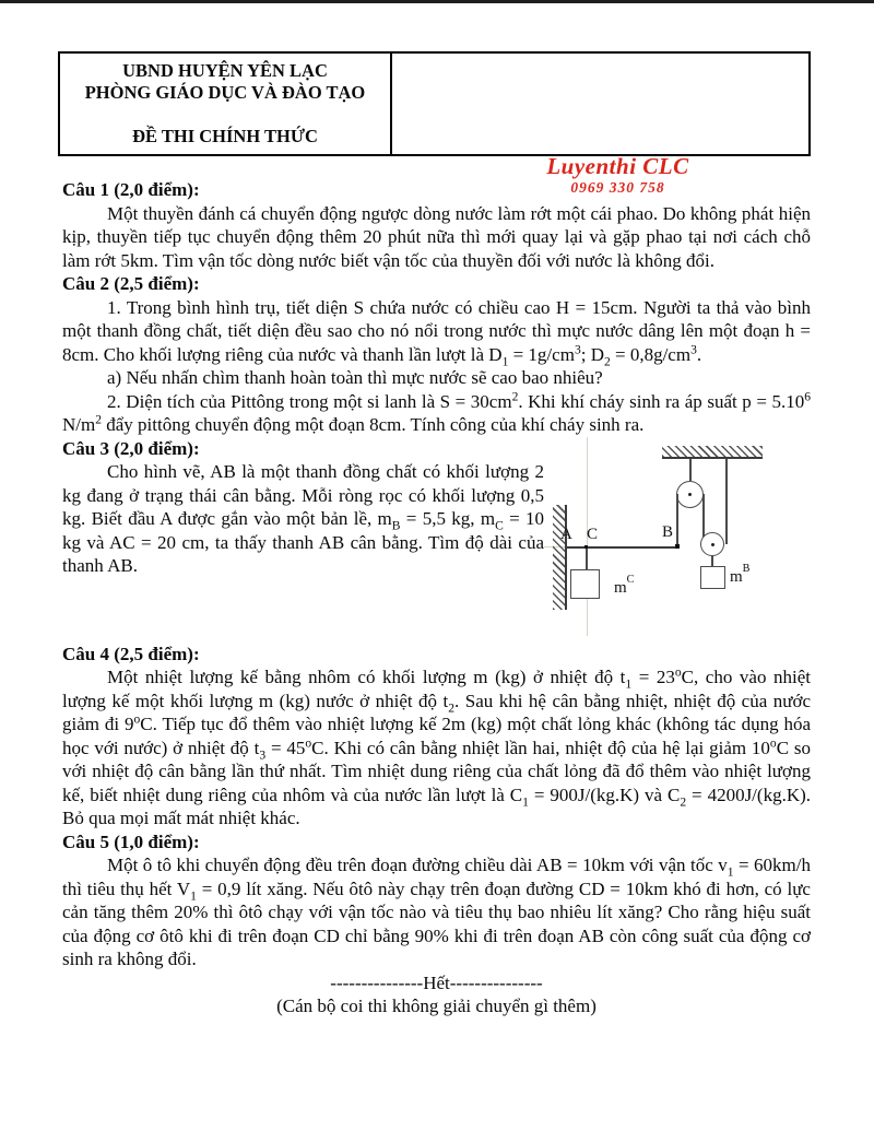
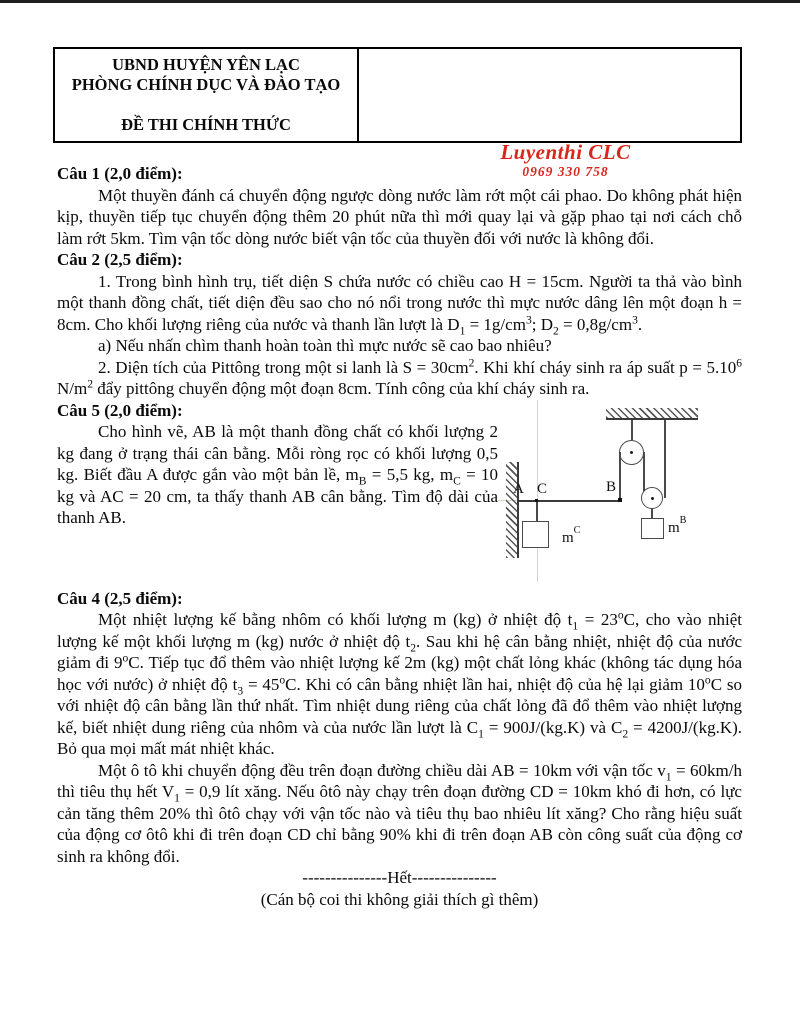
  UBND HUYỆN YÊN LẠC
- PHÒNG GIÁO DỤC VÀ ĐÀO TẠO
+ PHÒNG CHÍNH DỤC VÀ ĐÀO TẠO
  ĐỀ THI CHÍNH THỨC
  Luyenthi CLC
  0969 330 758
  Câu 1 (2,0 điểm):
  Một thuyền đánh cá chuyển động ngược dòng nước làm rớt một cái phao. Do không phát hiện kịp, thuyền tiếp tục chuyển động thêm 20 phút nữa thì mới quay lại và gặp phao tại nơi cách chỗ làm rớt 5km. Tìm vận tốc dòng nước biết vận tốc của thuyền đối với nước là không đổi.
  Câu 2 (2,5 điểm):
  1. Trong bình hình trụ, tiết diện S chứa nước có chiều cao H = 15cm. Người ta thả vào bình một thanh đồng chất, tiết diện đều sao cho nó nổi trong nước thì mực nước dâng lên một đoạn h = 8cm. Cho khối lượng riêng của nước và thanh lần lượt là D1 = 1g/cm3; D2 = 0,8g/cm3.
  a) Nếu nhấn chìm thanh hoàn toàn thì mực nước sẽ cao bao nhiêu?
  2. Diện tích của Pittông trong một si lanh là S = 30cm2. Khi khí cháy sinh ra áp suất p = 5.106 N/m2 đẩy pittông chuyển động một đoạn 8cm. Tính công của khí cháy sinh ra.
  m
  B
  A
  C
  B
  m
  C
- Câu 3 (2,0 điểm):
+ Câu 5 (2,0 điểm):
  Cho hình vẽ, AB là một thanh đồng chất có khối lượng 2 kg đang ở trạng thái cân bằng. Mỗi ròng rọc có khối lượng 0,5 kg. Biết đầu A được gắn vào một bản lề, mB = 5,5 kg, mC = 10 kg và AC = 20 cm, ta thấy thanh AB cân bằng. Tìm độ dài của thanh AB.
  Câu 4 (2,5 điểm):
  Một nhiệt lượng kế bằng nhôm có khối lượng m (kg) ở nhiệt độ t1 = 23oC, cho vào nhiệt lượng kế một khối lượng m (kg) nước ở nhiệt độ t2. Sau khi hệ cân bằng nhiệt, nhiệt độ của nước giảm đi 9oC. Tiếp tục đổ thêm vào nhiệt lượng kế 2m (kg) một chất lỏng khác (không tác dụng hóa học với nước) ở nhiệt độ t3 = 45oC. Khi có cân bằng nhiệt lần hai, nhiệt độ của hệ lại giảm 10oC so với nhiệt độ cân bằng lần thứ nhất. Tìm nhiệt dung riêng của chất lỏng đã đổ thêm vào nhiệt lượng kế, biết nhiệt dung riêng của nhôm và của nước lần lượt là C1 = 900J/(kg.K) và C2 = 4200J/(kg.K). Bỏ qua mọi mất mát nhiệt khác.
- Câu 5 (1,0 điểm):
  Một ô tô khi chuyển động đều trên đoạn đường chiều dài AB = 10km với vận tốc v1 = 60km/h thì tiêu thụ hết V1 = 0,9 lít xăng. Nếu ôtô này chạy trên đoạn đường CD = 10km khó đi hơn, có lực cản tăng thêm 20% thì ôtô chạy với vận tốc nào và tiêu thụ bao nhiêu lít xăng? Cho rằng hiệu suất của động cơ ôtô khi đi trên đoạn CD chỉ bằng 90% khi đi trên đoạn AB còn công suất của động cơ sinh ra không đổi.
  ---------------Hết---------------
- (Cán bộ coi thi không giải chuyển gì thêm)
+ (Cán bộ coi thi không giải thích gì thêm)
